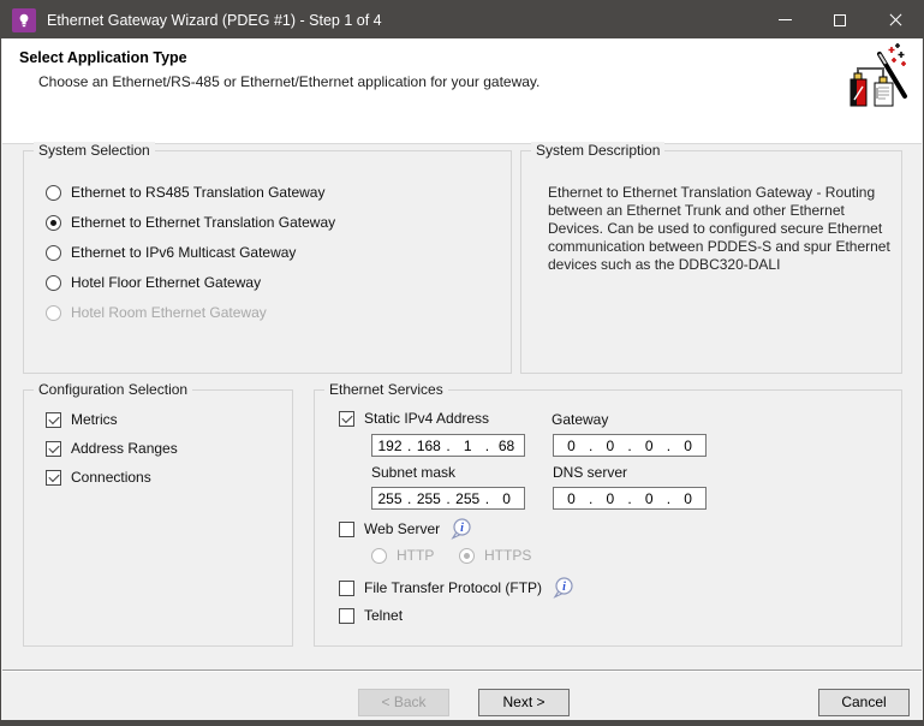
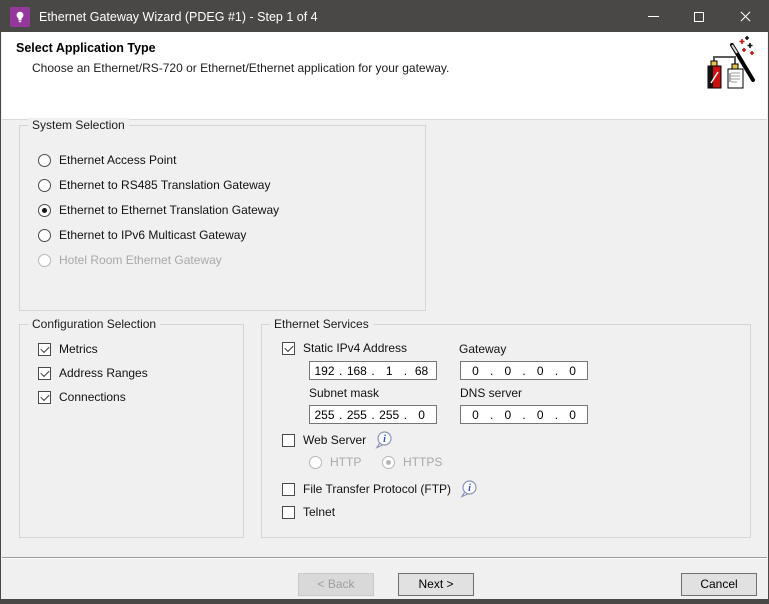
  Ethernet Gateway Wizard (PDEG #1) - Step 1 of 4
  Select Application Type
- Choose an Ethernet/RS-485 or Ethernet/Ethernet application for your gateway.
+ Choose an Ethernet/RS-720 or Ethernet/Ethernet application for your gateway.
  System Selection
+ Ethernet Access Point
  Ethernet to RS485 Translation Gateway
  Ethernet to Ethernet Translation Gateway
  Ethernet to IPv6 Multicast Gateway
- Hotel Floor Ethernet Gateway
  Hotel Room Ethernet Gateway
- System Description
- Ethernet to Ethernet Translation Gateway - Routing between an Ethernet Trunk and other Ethernet Devices. Can be used to configured secure Ethernet communication between PDDES-S and spur Ethernet devices such as the DDBC320-DALI
  Configuration Selection
  Metrics
  Address Ranges
  Connections
  Ethernet Services
  Static IPv4 Address
  Gateway
  192
  168
  1
  68
  0
  0
  0
  0
  Subnet mask
  DNS server
  255
  255
  255
  0
  0
  0
  0
  0
  Web Server
  i
  HTTP
  HTTPS
  File Transfer Protocol (FTP)
  i
  Telnet
  < Back
  Next >
  Cancel
